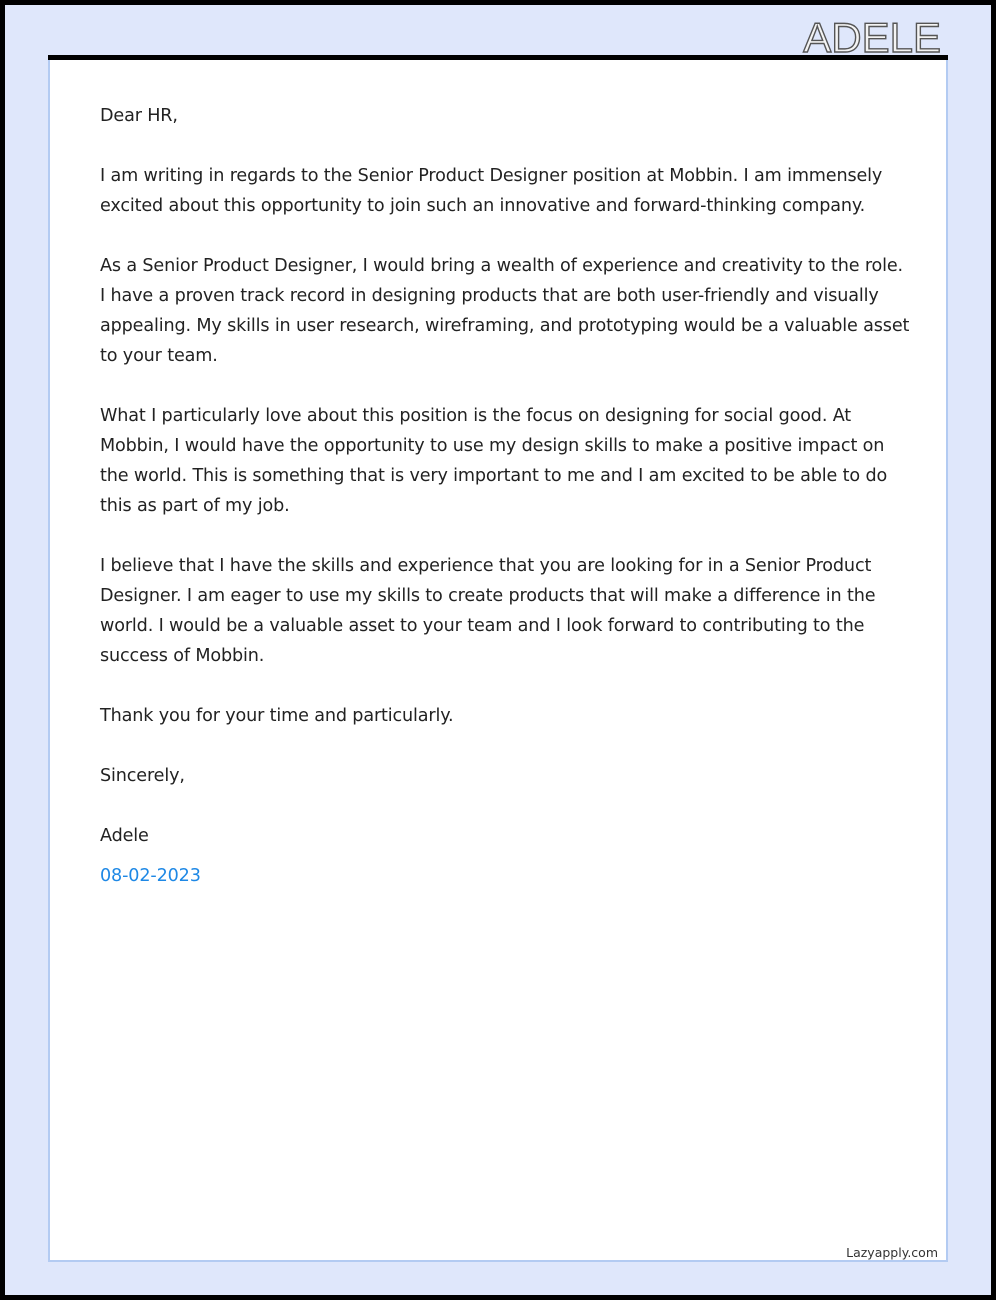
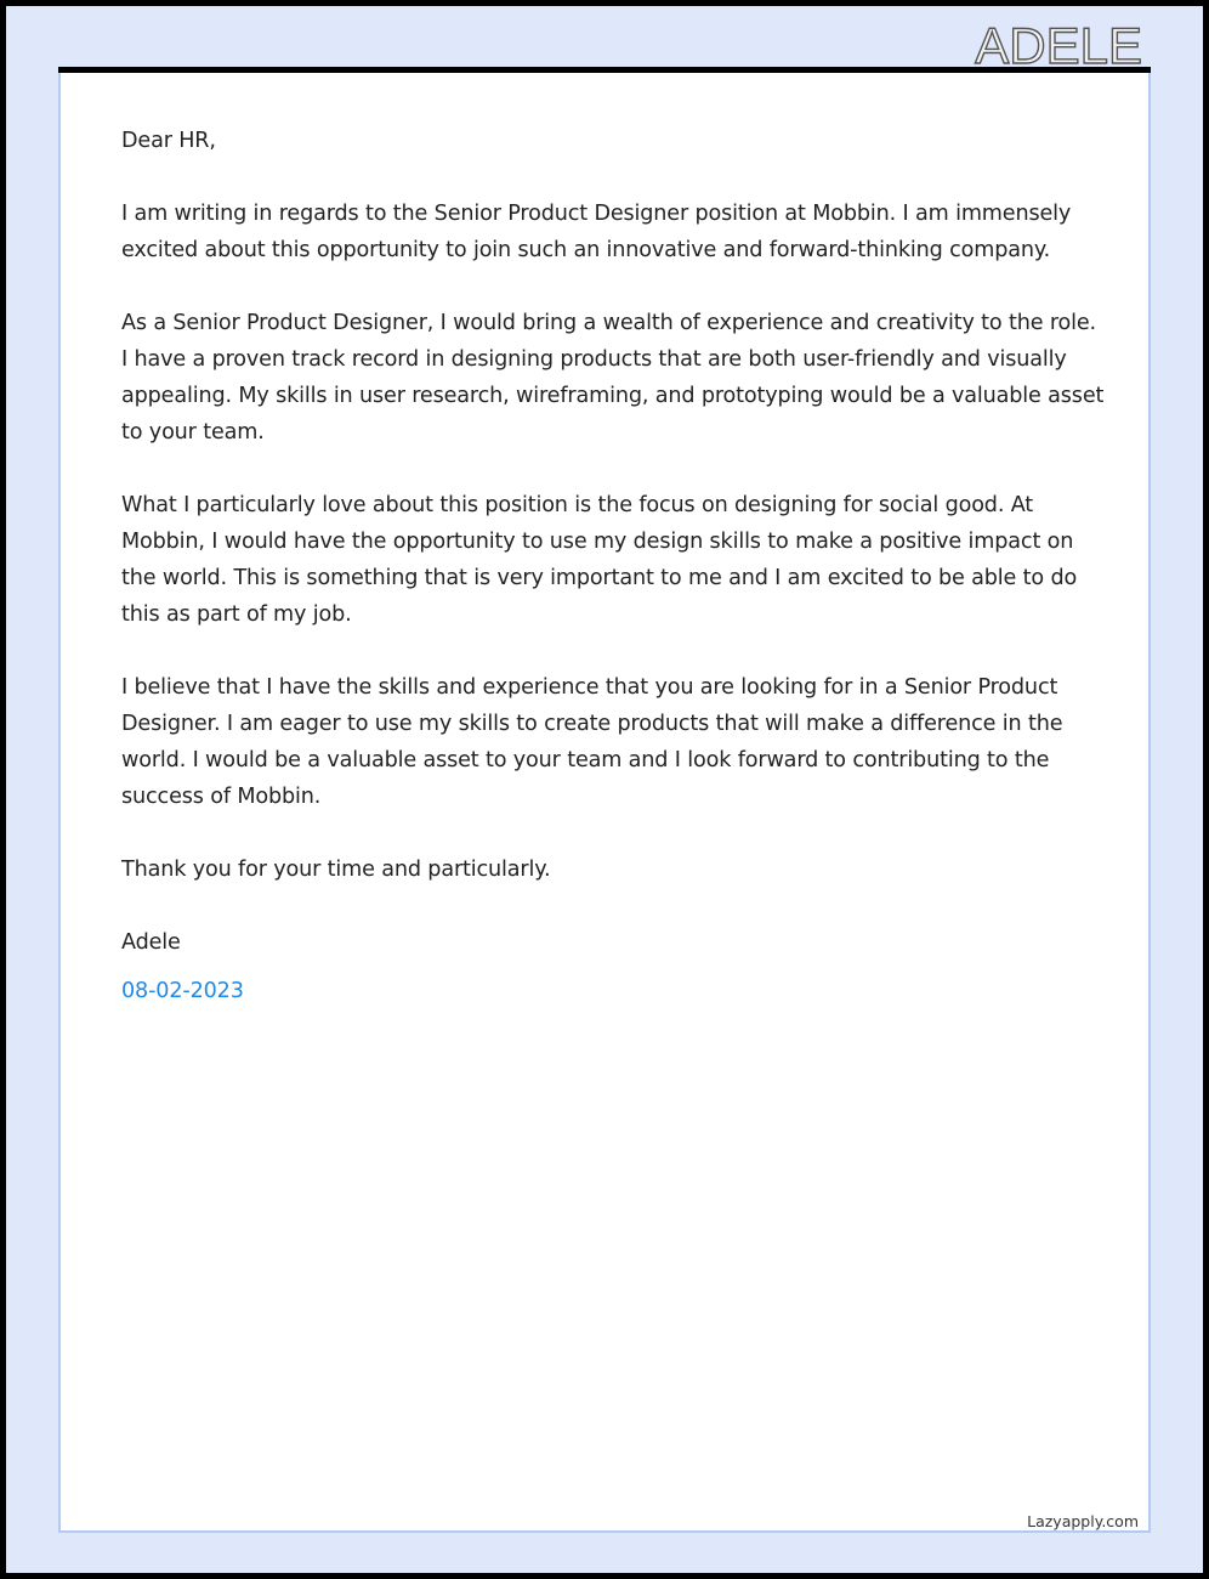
  ADELE
  Dear HR,
  I am writing in regards to the Senior Product Designer position at Mobbin. I am immensely excited about this opportunity to join such an innovative and forward-thinking company.
  As a Senior Product Designer, I would bring a wealth of experience and creativity to the role. I have a proven track record in designing products that are both user-friendly and visually appealing. My skills in user research, wireframing, and prototyping would be a valuable asset to your team.
  What I particularly love about this position is the focus on designing for social good. At Mobbin, I would have the opportunity to use my design skills to make a positive impact on the world. This is something that is very important to me and I am excited to be able to do this as part of my job.
  I believe that I have the skills and experience that you are looking for in a Senior Product Designer. I am eager to use my skills to create products that will make a difference in the world. I would be a valuable asset to your team and I look forward to contributing to the success of Mobbin.
  Thank you for your time and particularly.
- Sincerely,
  Adele
  08-02-2023
  Lazyapply.com
